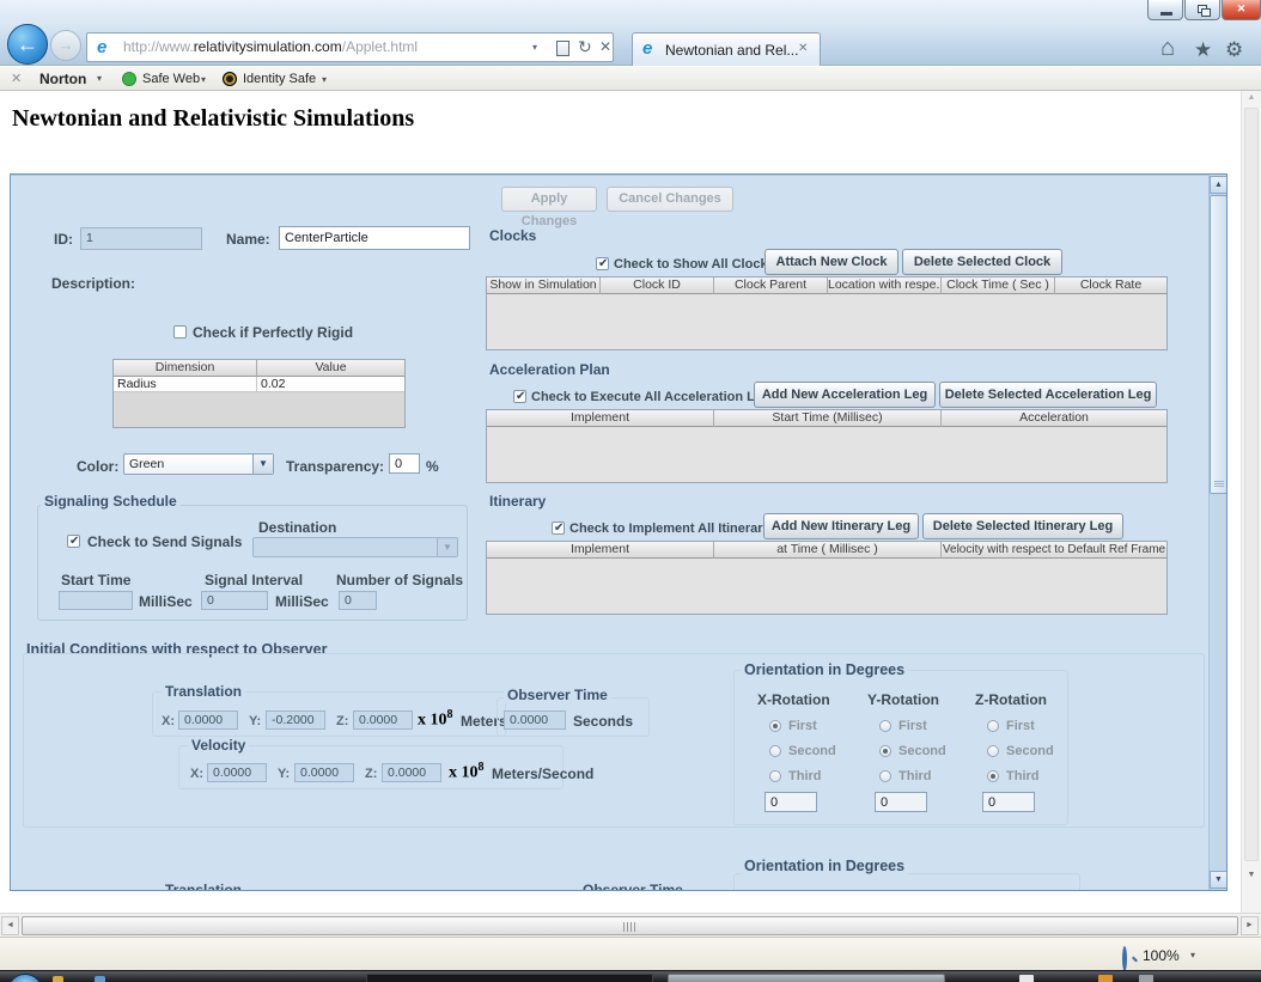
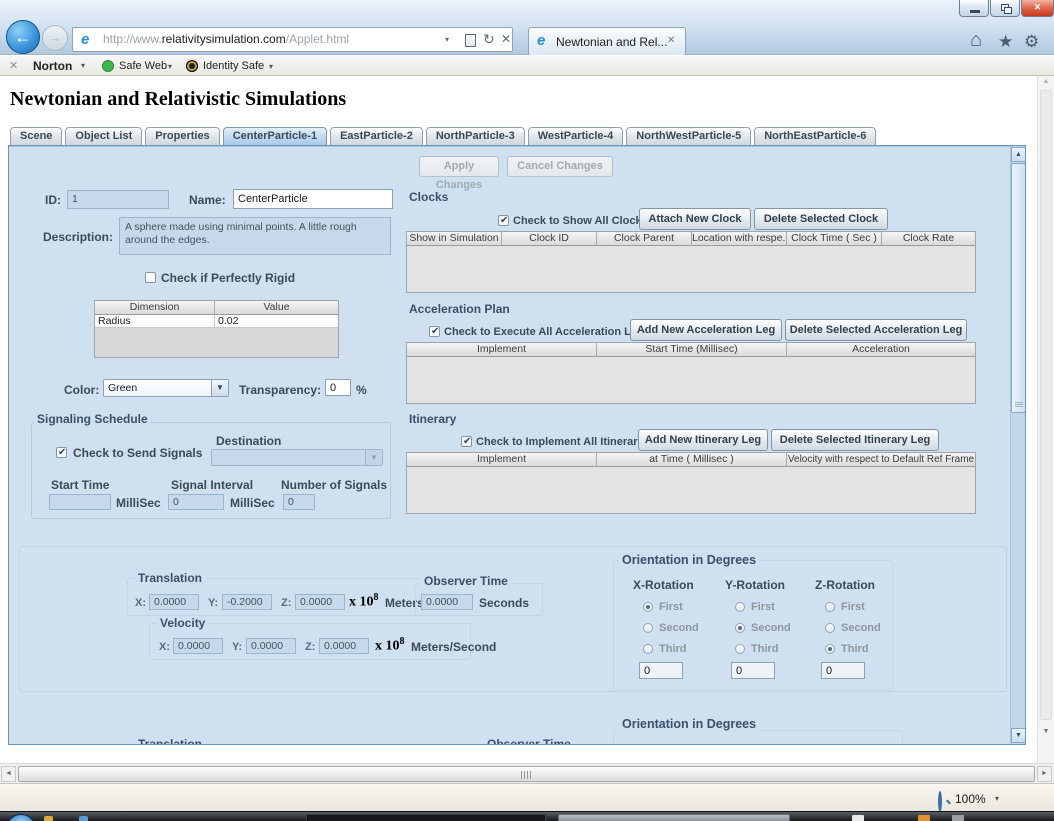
  ✕
  ←
  →
  e
  http://www.relativitysimulation.com/Applet.html
  ▾
  ↻
  ✕
  e
  Newtonian and Rel...
  ✕
  ⌂
  ★
  ⚙
  ✕
  Norton
  ▾
  Safe Web
  ▾
  Identity Safe
  ▾
  Newtonian and Relativistic Simulations
+ Scene
+ Object List
+ Properties
+ CenterParticle-1
+ EastParticle-2
+ NorthParticle-3
+ WestParticle-4
+ NorthWestParticle-5
+ NorthEastParticle-6
  Apply Changes
  Cancel Changes
  ID:
  1
  Name:
  CenterParticle
  Description:
+ A sphere made using minimal points. A little rough around the edges.
  Check if Perfectly Rigid
  Dimension
  Value
  Radius
  0.02
  Color:
  Green
  ▼
  Transparency:
  0
  %
  Signaling Schedule
  Check to Send Signals
  Destination
  ▼
  Start Time
  MilliSec
  Signal Interval
  0
  MilliSec
  Number of Signals
  0
  Clocks
  Check to Show All Cloc
  Attach New Clock
  Delete Selected Clock
  Show in Simulation
  Clock ID
  Clock Parent
  Location with respe.
  Clock Time ( Sec )
  Clock Rate
  Acceleration Plan
  Check to Execute All Acceleration L
  Add New Acceleration Leg
  Delete Selected Acceleration Leg
  Implement
  Start Time (Millisec)
  Acceleration
  Itinerary
  Check to Implement All Itinerar
  Add New Itinerary Leg
  Delete Selected Itinerary Leg
  Implement
  at Time ( Millisec )
  Velocity with respect to Default Ref Frame
- Initial Conditions with respect to Observer
  Translation
  X:
  0.0000
  Y:
  -0.2000
  Z:
  0.0000
  x 108
  Meter
  Observer Time
  0.0000
  Seconds
  Velocity
  X:
  0.0000
  Y:
  0.0000
  Z:
  0.0000
  x 108
  Meters/Second
  Orientation in Degrees
  X-Rotation
  First
  Second
  Third
  0
  Y-Rotation
  First
  Second
  Third
  0
  Z-Rotation
  First
  Second
  Third
  0
  Orientation in Degrees
  100%
  ▾
